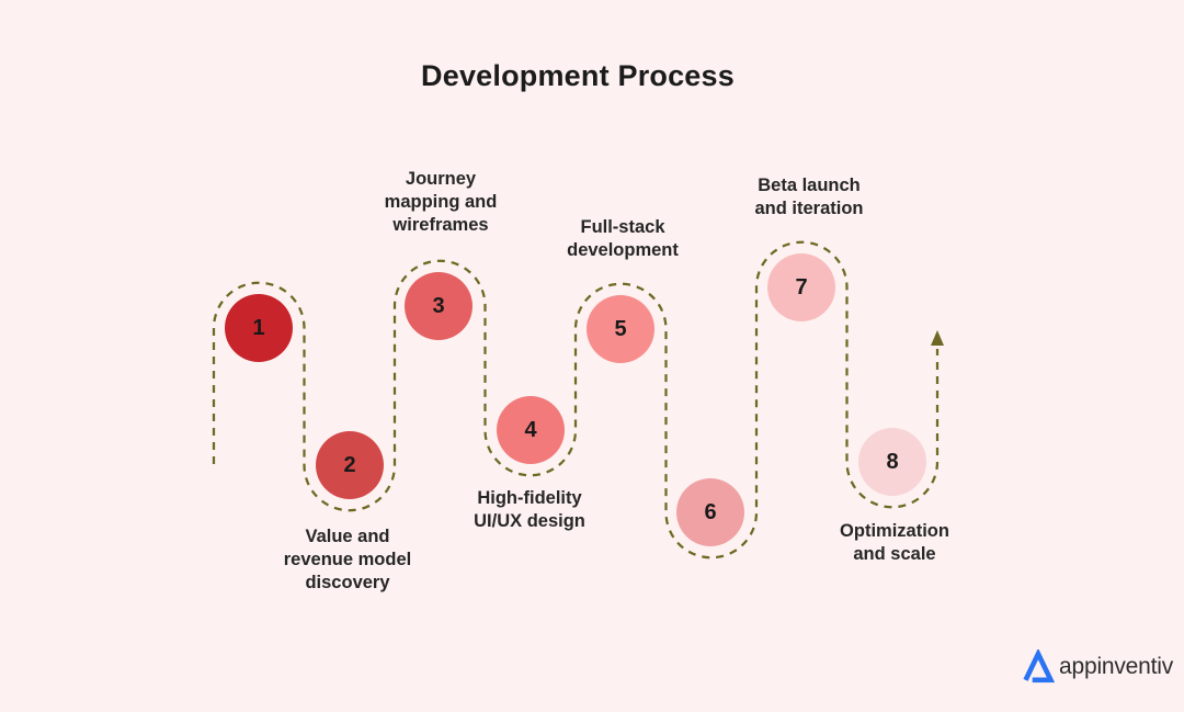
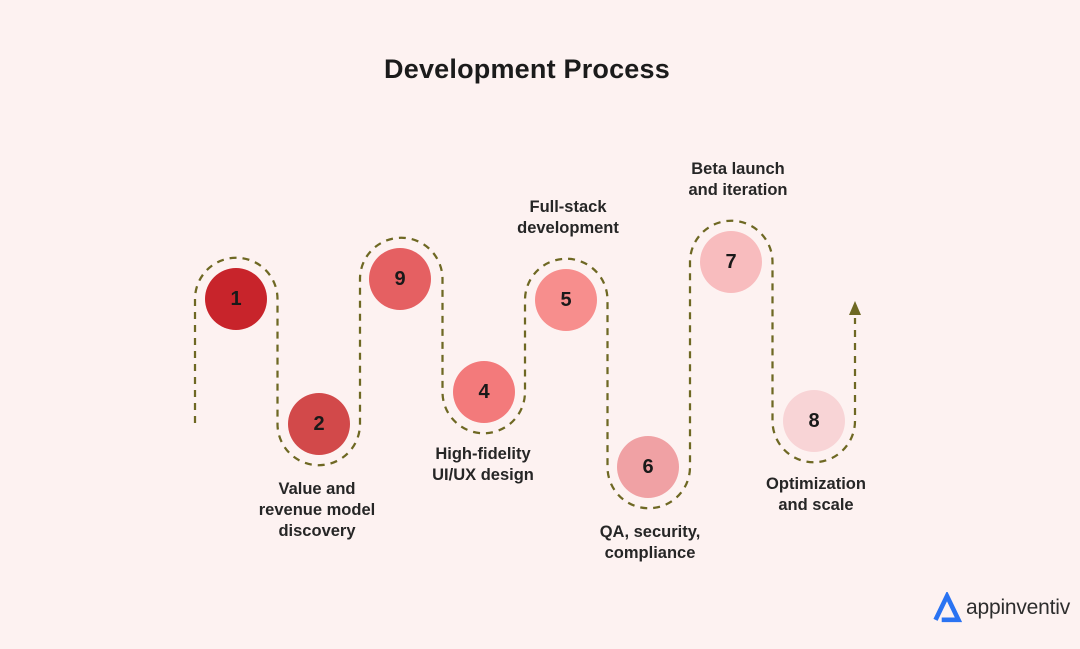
  Development Process
  1
  2
- 3
+ 9
  4
  5
  6
  7
  8
  Value and
  revenue model
  discovery
- Journey
- mapping and
- wireframes
  High-fidelity
  UI/UX design
  Full-stack
  development
+ QA, security,
+ compliance
  Beta launch
  and iteration
  Optimization
  and scale
  appinventiv
